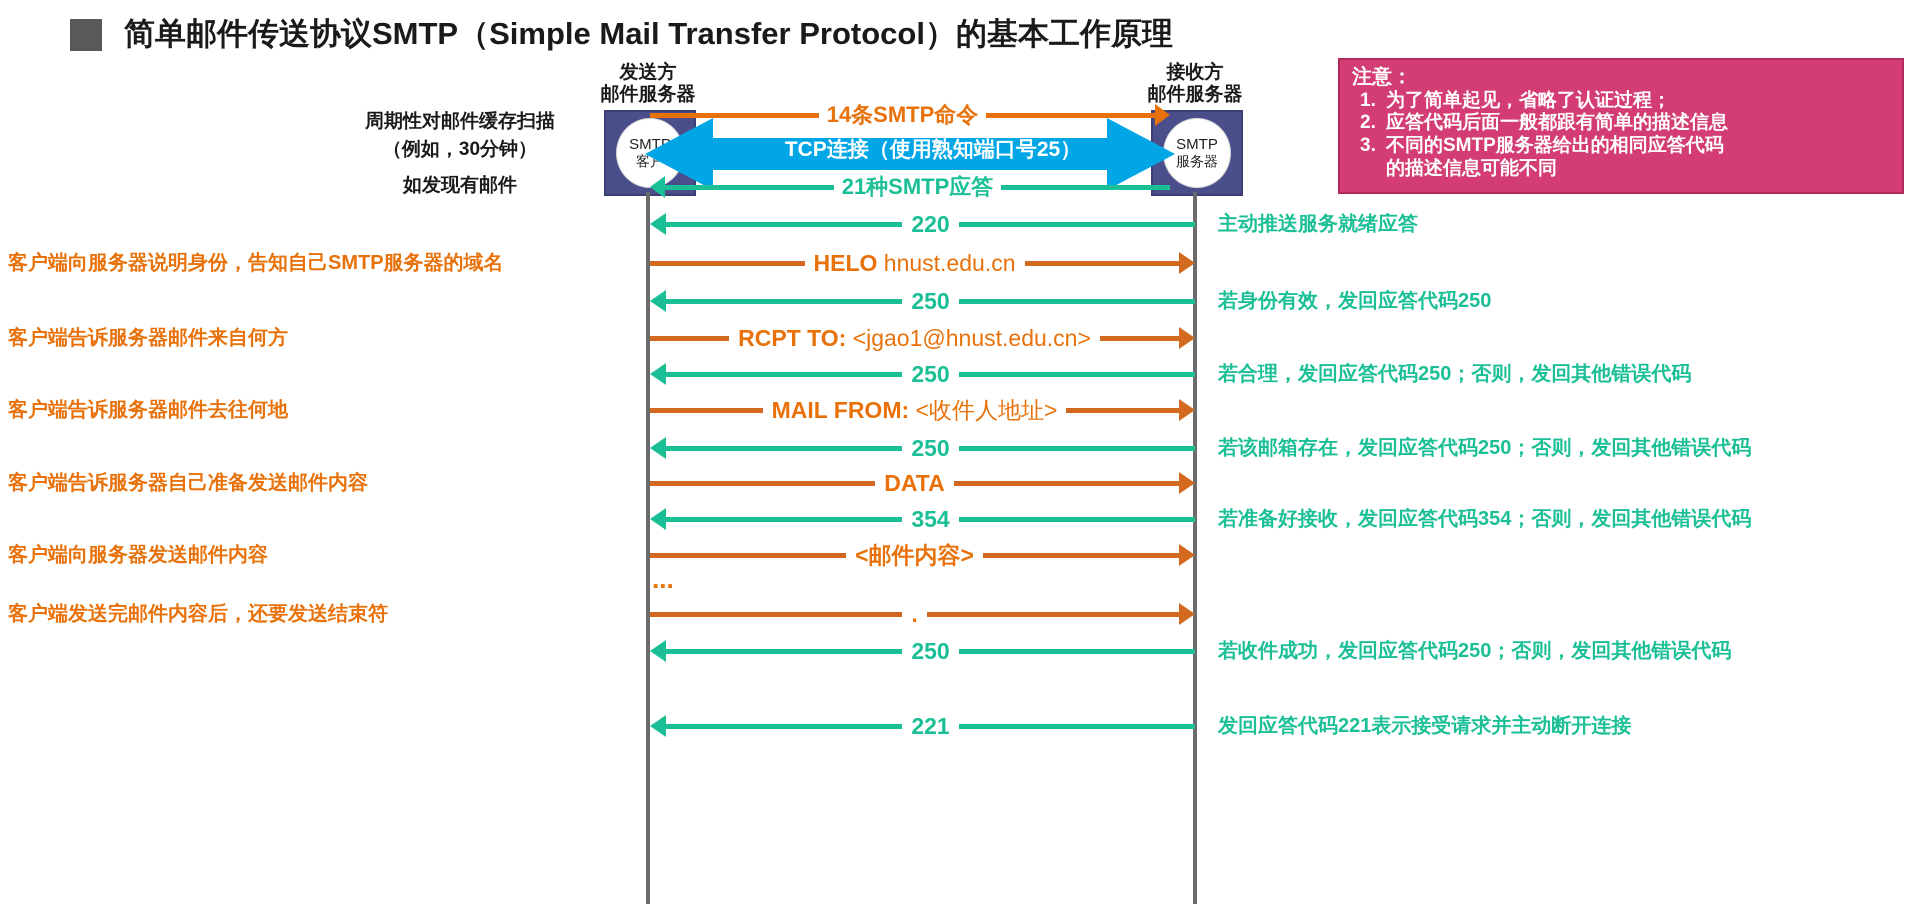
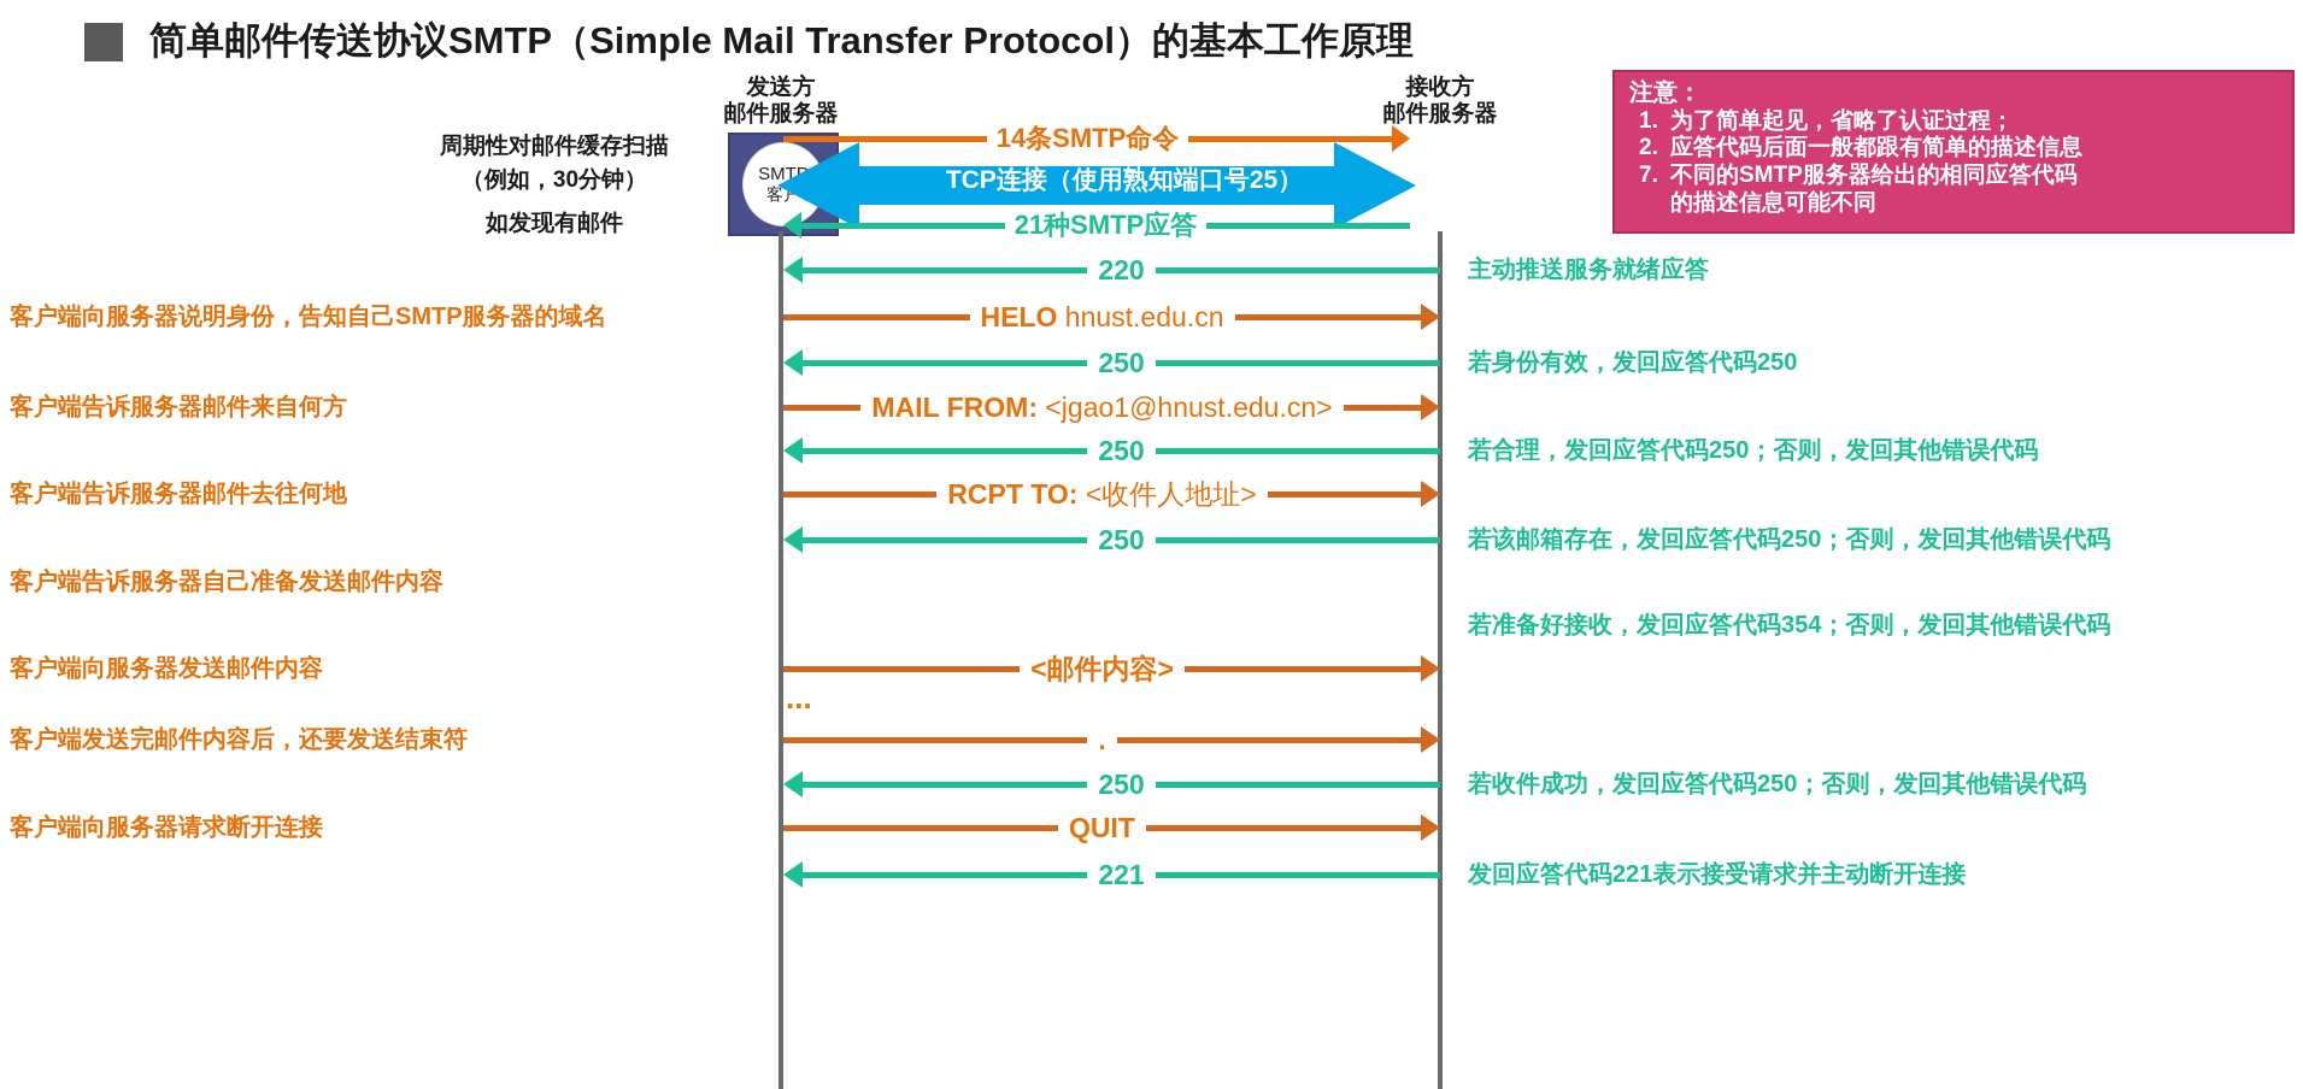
  简单邮件传送协议SMTP（Simple Mail Transfer Protocol）的基本工作原理
  发送方
  邮件服务器
  接收方
  邮件服务器
  周期性对邮件缓存扫描
  （例如，30分钟）
  如发现有邮件
  SMT
  客户
- SMTP
- 服务器
  TCP连接（使用熟知端口号25）
  14条SMTP命令
  21种SMTP应答
  注意：
  1.
  为了简单起见，省略了认证过程；
  2.
  应答代码后面一般都跟有简单的描述信息
- 3.
+ 7.
  不同的SMTP服务器给出的相同应答代码
  的描述信息可能不同
  主动推送服务就绪应答
  220
  客户端向服务器说明身份，告知自己SMTP服务器的域名
  HELO hnust.edu.cn
  若身份有效，发回应答代码250
  250
  客户端告诉服务器邮件来自何方
- RCPT TO: <jgao1@hnust.edu.cn>
+ MAIL FROM: <jgao1@hnust.edu.cn>
  若合理，发回应答代码250；否则，发回其他错误代码
  250
  客户端告诉服务器邮件去往何地
- MAIL FROM: <收件人地址>
+ RCPT TO: <收件人地址>
  若该邮箱存在，发回应答代码250；否则，发回其他错误代码
  250
  客户端告诉服务器自己准备发送邮件内容
- DATA
  若准备好接收，发回应答代码354；否则，发回其他错误代码
- 354
  客户端向服务器发送邮件内容
  <邮件内容>
  ...
  客户端发送完邮件内容后，还要发送结束符
  .
  若收件成功，发回应答代码250；否则，发回其他错误代码
  250
+ 客户端向服务器请求断开连接
+ QUIT
  发回应答代码221表示接受请求并主动断开连接
  221
